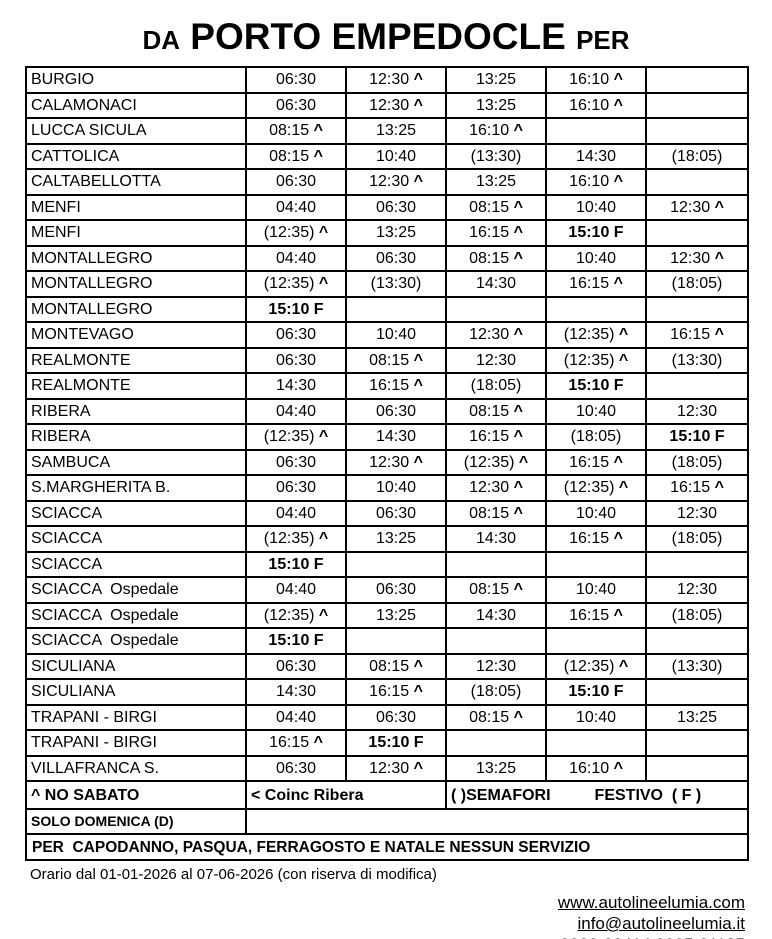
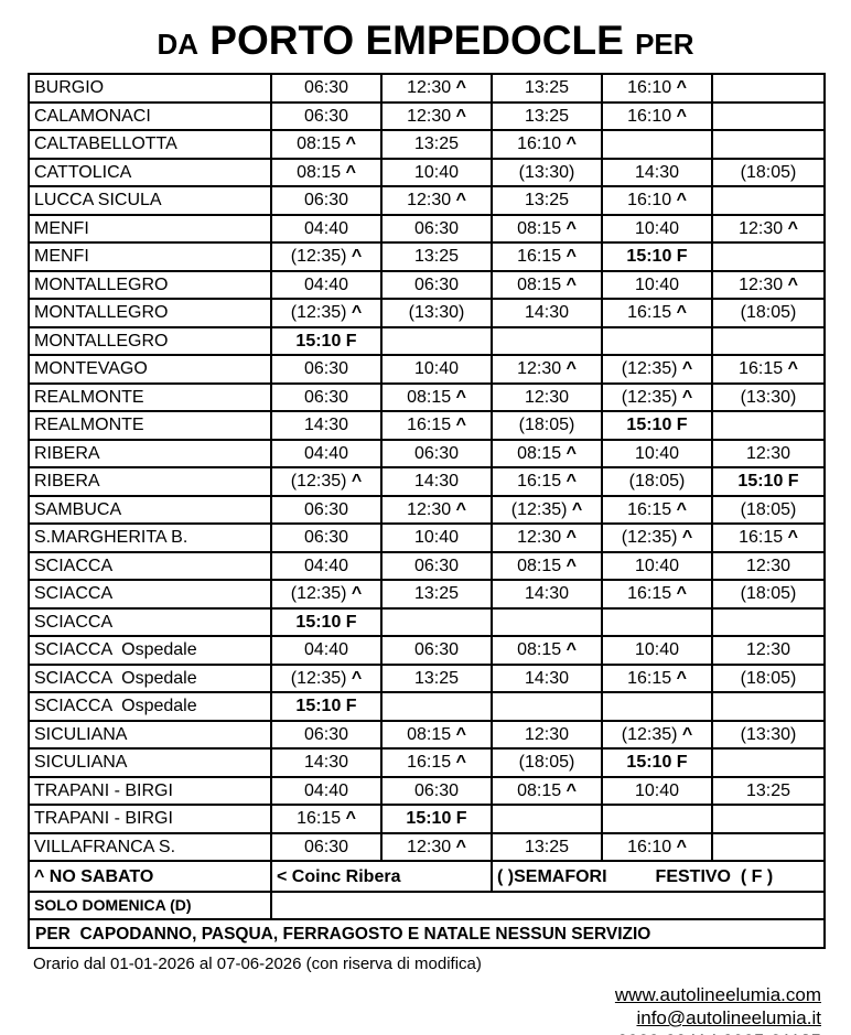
  DA PORTO EMPEDOCLE PER
  BURGIO	06:30	12:30 ^	13:25	16:10 ^
  CALAMONACI	06:30	12:30 ^	13:25	16:10 ^
- LUCCA SICULA	08:15 ^	13:25	16:10 ^
+ CALTABELLOTTA	08:15 ^	13:25	16:10 ^
  CATTOLICA	08:15 ^	10:40	(13:30)	14:30	(18:05)
- CALTABELLOTTA	06:30	12:30 ^	13:25	16:10 ^
+ LUCCA SICULA	06:30	12:30 ^	13:25	16:10 ^
  MENFI	04:40	06:30	08:15 ^	10:40	12:30 ^
  MENFI	(12:35) ^	13:25	16:15 ^	15:10 F
  MONTALLEGRO	04:40	06:30	08:15 ^	10:40	12:30 ^
  MONTALLEGRO	(12:35) ^	(13:30)	14:30	16:15 ^	(18:05)
  MONTALLEGRO	15:10 F
  MONTEVAGO	06:30	10:40	12:30 ^	(12:35) ^	16:15 ^
  REALMONTE	06:30	08:15 ^	12:30	(12:35) ^	(13:30)
  REALMONTE	14:30	16:15 ^	(18:05)	15:10 F
  RIBERA	04:40	06:30	08:15 ^	10:40	12:30
  RIBERA	(12:35) ^	14:30	16:15 ^	(18:05)	15:10 F
  SAMBUCA	06:30	12:30 ^	(12:35) ^	16:15 ^	(18:05)
  S.MARGHERITA B.	06:30	10:40	12:30 ^	(12:35) ^	16:15 ^
  SCIACCA	04:40	06:30	08:15 ^	10:40	12:30
  SCIACCA	(12:35) ^	13:25	14:30	16:15 ^	(18:05)
  SCIACCA	15:10 F
  SCIACCA Ospedale	04:40	06:30	08:15 ^	10:40	12:30
  SCIACCA Ospedale	(12:35) ^	13:25	14:30	16:15 ^	(18:05)
  SCIACCA Ospedale	15:10 F
  SICULIANA	06:30	08:15 ^	12:30	(12:35) ^	(13:30)
  SICULIANA	14:30	16:15 ^	(18:05)	15:10 F
  TRAPANI - BIRGI	04:40	06:30	08:15 ^	10:40	13:25
  TRAPANI - BIRGI	16:15 ^	15:10 F
  VILLAFRANCA S.	06:30	12:30 ^	13:25	16:10 ^
  ^ NO SABATO	< Coinc Ribera	( )SEMAFORI FESTIVO ( F )
  SOLO DOMENICA (D)
  PER CAPODANNO, PASQUA, FERRAGOSTO E NATALE NESSUN SERVIZIO
  Orario dal 01-01-2026 al 07-06-2026 (con riserva di modifica)
  www.autolineelumia.com
  info@autolineelumia.it
